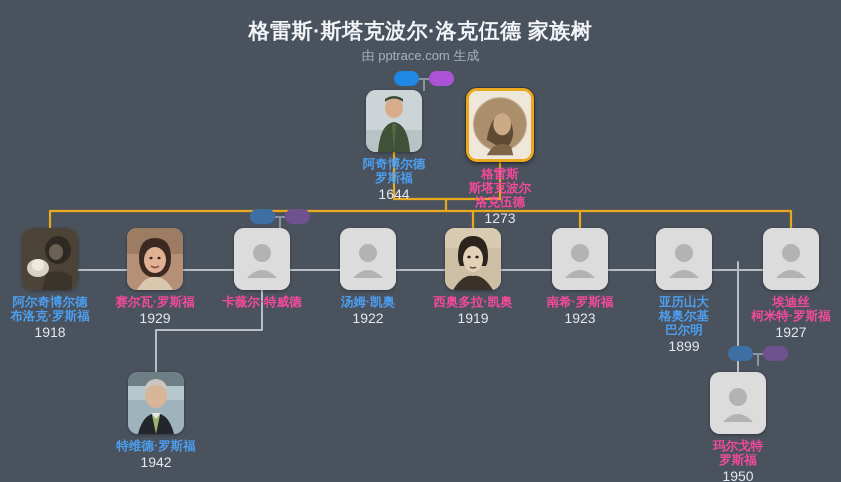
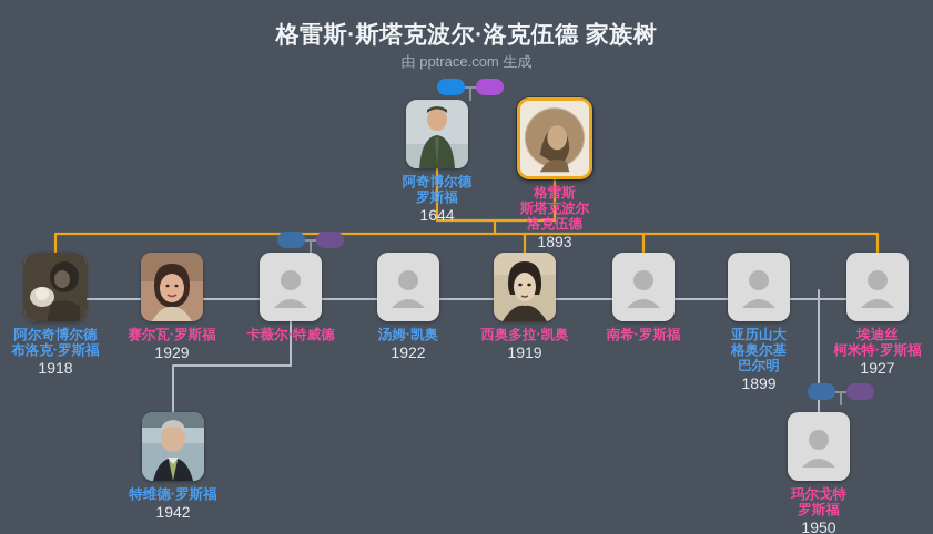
  格雷斯·斯塔克波尔·洛克伍德 家族树
  由 pptrace.com 生成
  阿奇博尔德
  罗斯福
  1644
  格雷斯
  斯塔克波尔
  洛克伍德
- 1273
+ 1893
  阿尔奇博尔德
  布洛克·罗斯福
  1918
  赛尔瓦·罗斯福
  1929
  卡薇尔·特威德
  汤姆·凯奥
  1922
  西奥多拉·凯奥
  1919
  南希·罗斯福
- 1923
  亚历山大
  格奥尔基
  巴尔明
  1899
  埃迪丝
  柯米特·罗斯福
  1927
  特维德·罗斯福
  1942
  玛尔戈特
  罗斯福
  1950
